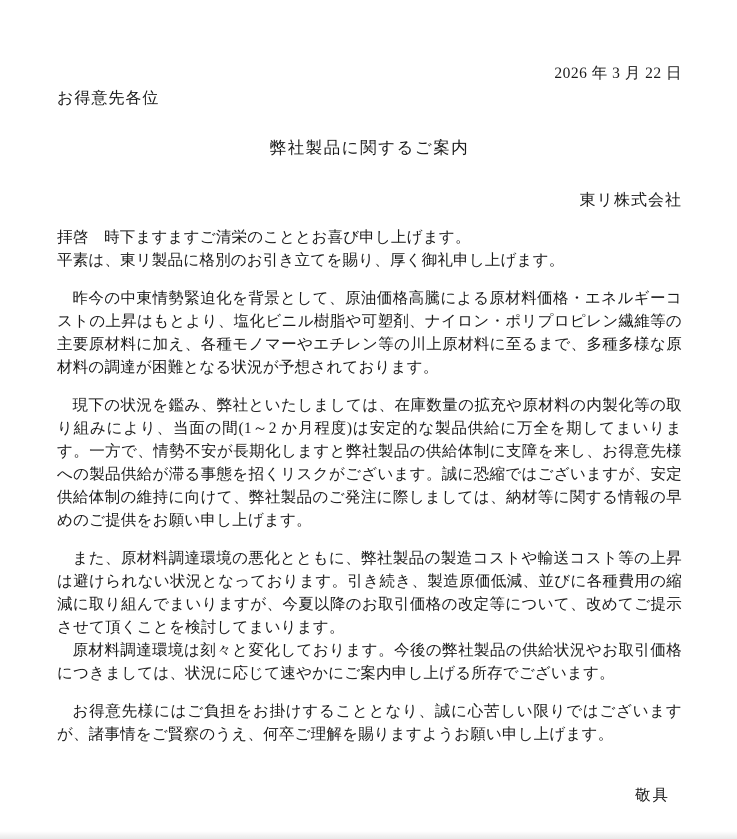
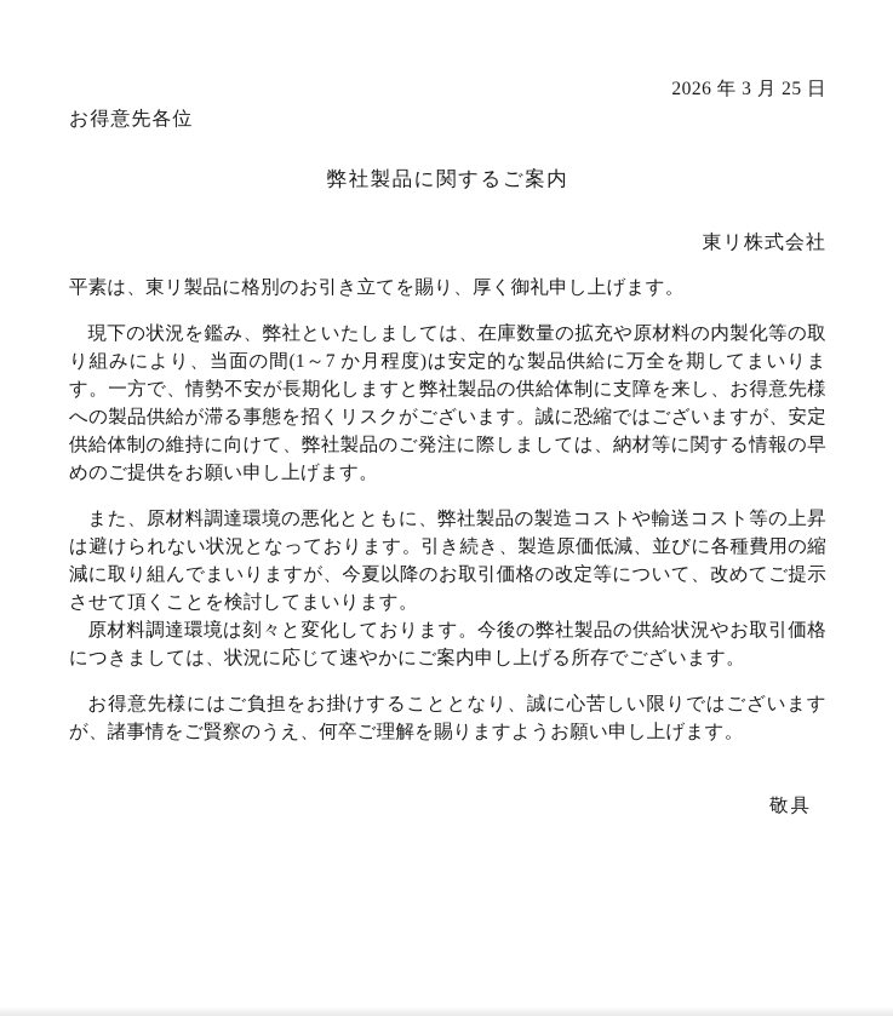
- 2026 年 3 月 22 日
+ 2026 年 3 月 25 日
  お得意先各位
  弊社製品に関するご案内
  東リ株式会社
- 拝啓 時下ますますご清栄のこととお喜び申し上げます。
  平素は、東リ製品に格別のお引き立てを賜り、厚く御礼申し上げます。
- 昨今の中東情勢緊迫化を背景として、原油価格高騰による原材料価格・エネルギーコストの上昇はもとより、塩化ビニル樹脂や可塑剤、ナイロン・ポリプロピレン繊維等の主要原材料に加え、各種モノマーやエチレン等の川上原材料に至るまで、多種多様な原材料の調達が困難となる状況が予想されております。
- 現下の状況を鑑み、弊社といたしましては、在庫数量の拡充や原材料の内製化等の取り組みにより、当面の間(1～2 か月程度)は安定的な製品供給に万全を期してまいります。一方で、情勢不安が長期化しますと弊社製品の供給体制に支障を来し、お得意先様への製品供給が滞る事態を招くリスクがございます。誠に恐縮ではございますが、安定供給体制の維持に向けて、弊社製品のご発注に際しましては、納材等に関する情報の早めのご提供をお願い申し上げます。
+ 現下の状況を鑑み、弊社といたしましては、在庫数量の拡充や原材料の内製化等の取り組みにより、当面の間(1～7 か月程度)は安定的な製品供給に万全を期してまいります。一方で、情勢不安が長期化しますと弊社製品の供給体制に支障を来し、お得意先様への製品供給が滞る事態を招くリスクがございます。誠に恐縮ではございますが、安定供給体制の維持に向けて、弊社製品のご発注に際しましては、納材等に関する情報の早めのご提供をお願い申し上げます。
  また、原材料調達環境の悪化とともに、弊社製品の製造コストや輸送コスト等の上昇は避けられない状況となっております。引き続き、製造原価低減、並びに各種費用の縮減に取り組んでまいりますが、今夏以降のお取引価格の改定等について、改めてご提示させて頂くことを検討してまいります。
  原材料調達環境は刻々と変化しております。今後の弊社製品の供給状況やお取引価格につきましては、状況に応じて速やかにご案内申し上げる所存でございます。
  お得意先様にはご負担をお掛けすることとなり、誠に心苦しい限りではございますが、諸事情をご賢察のうえ、何卒ご理解を賜りますようお願い申し上げます。
  敬具
